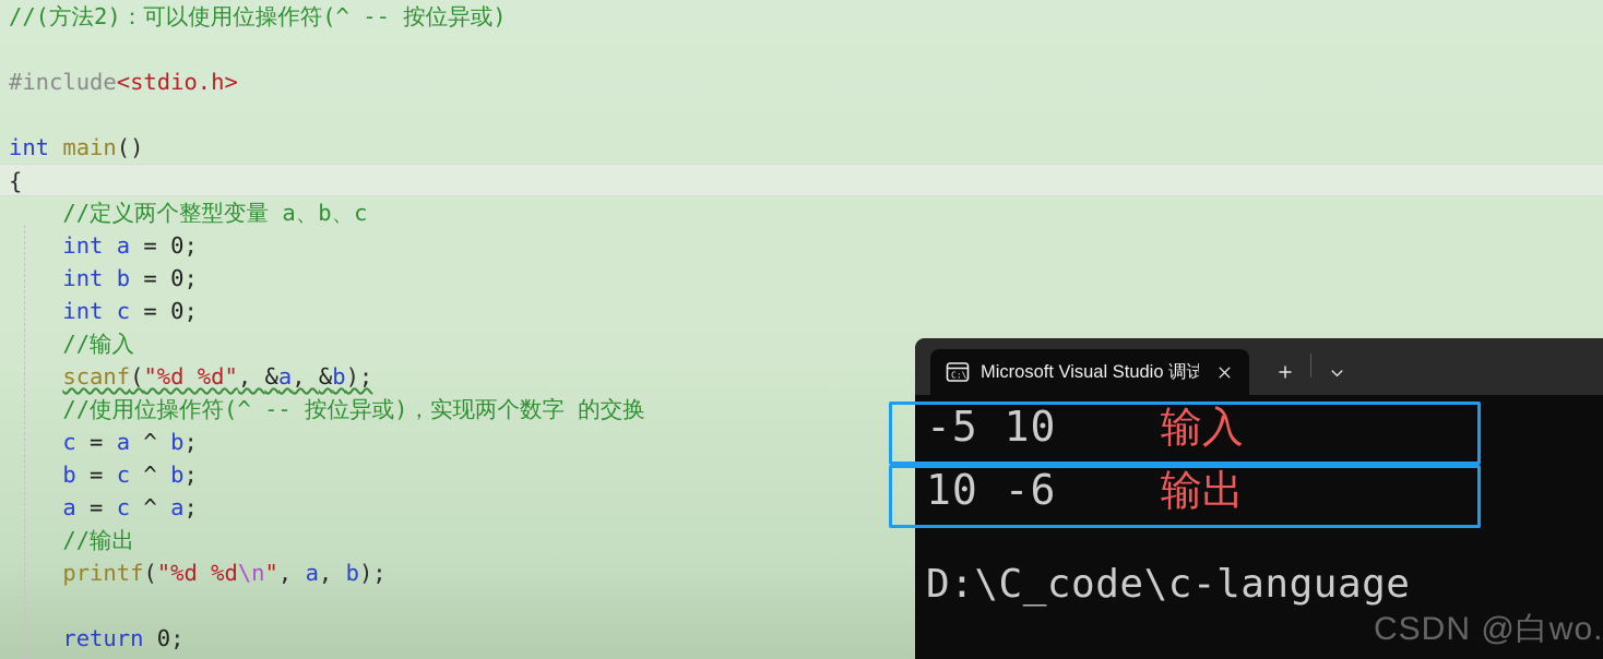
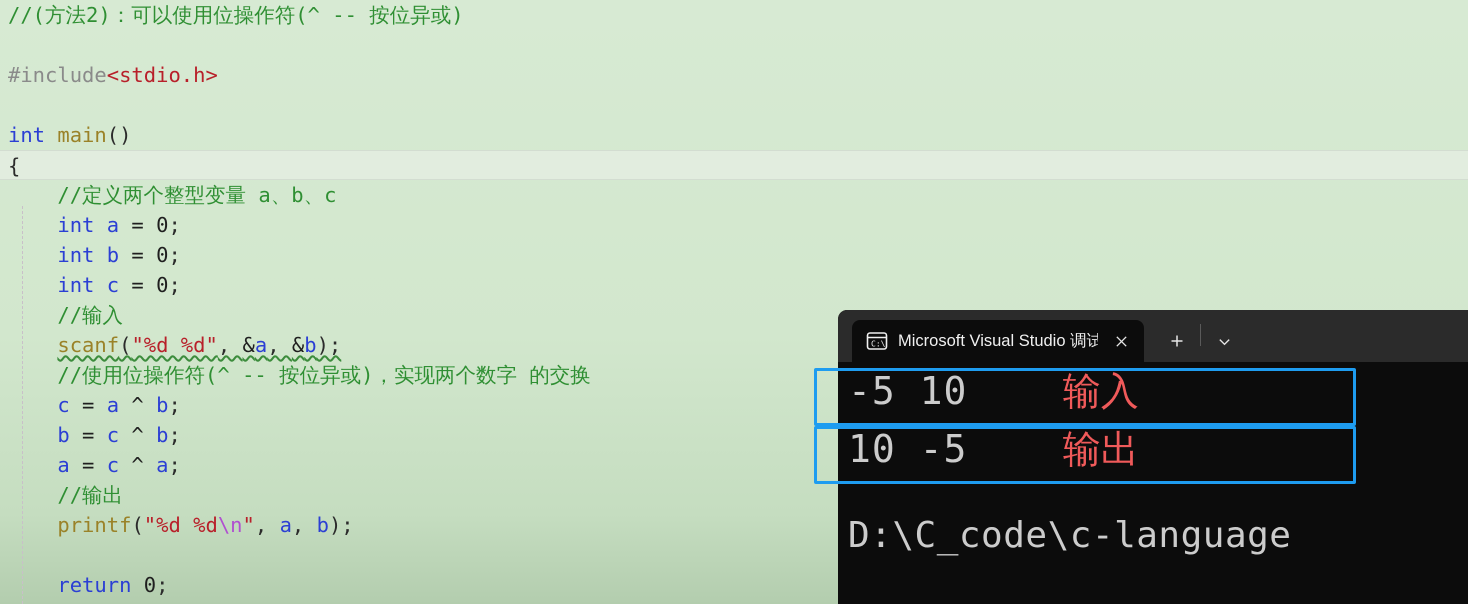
  //(方法2)：可以使用位操作符(^ -- 按位异或)
  #include<stdio.h>
  int main()
  {
  //定义两个整型变量 a、b、c
  int a = 0;
  int b = 0;
  int c = 0;
  //输入
  scanf("%d %d", &a, &b);
  //使用位操作符(^ -- 按位异或)，实现两个数字 的交换
  c = a ^ b;
  b = c ^ b;
  a = c ^ a;
  //输出
  printf("%d %d\n", a, b);
  return 0;
  C:\
  Microsoft Visual Studio 调试
  -5 10 输入
- 10 -6 输出
+ 10 -5 输出
  D:\C_code\c-language
- CSDN @白wo.
